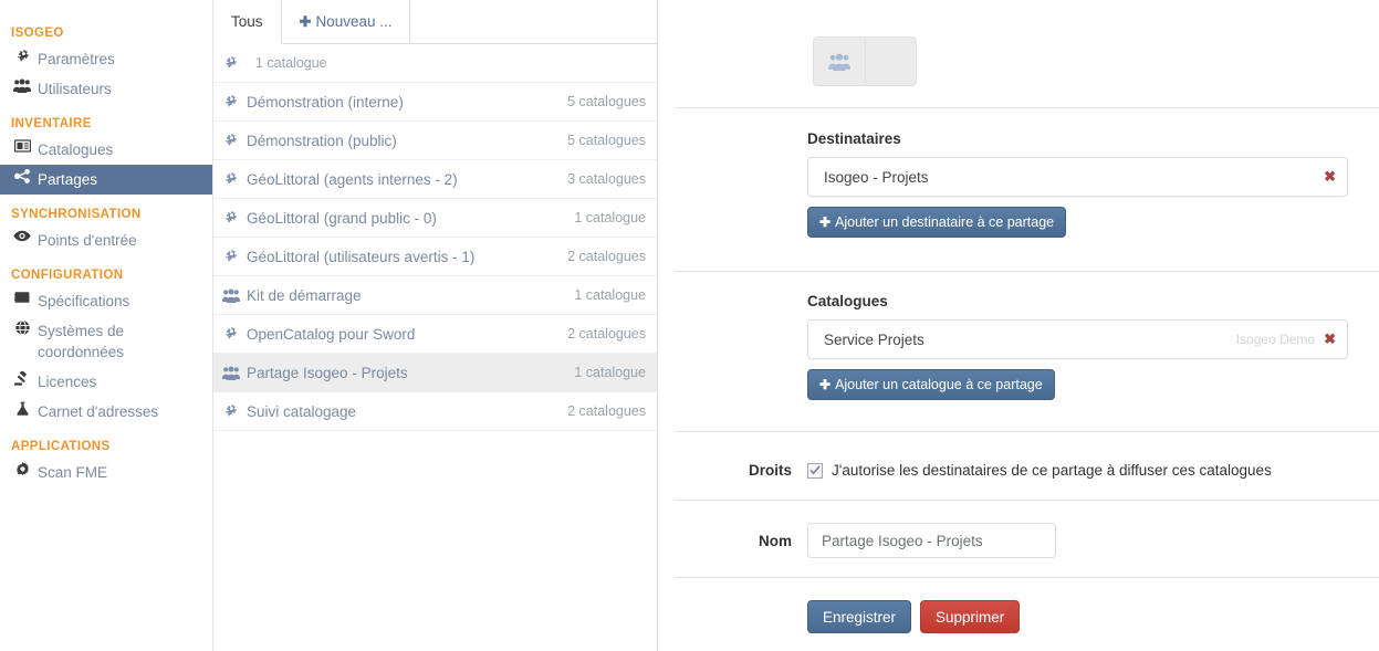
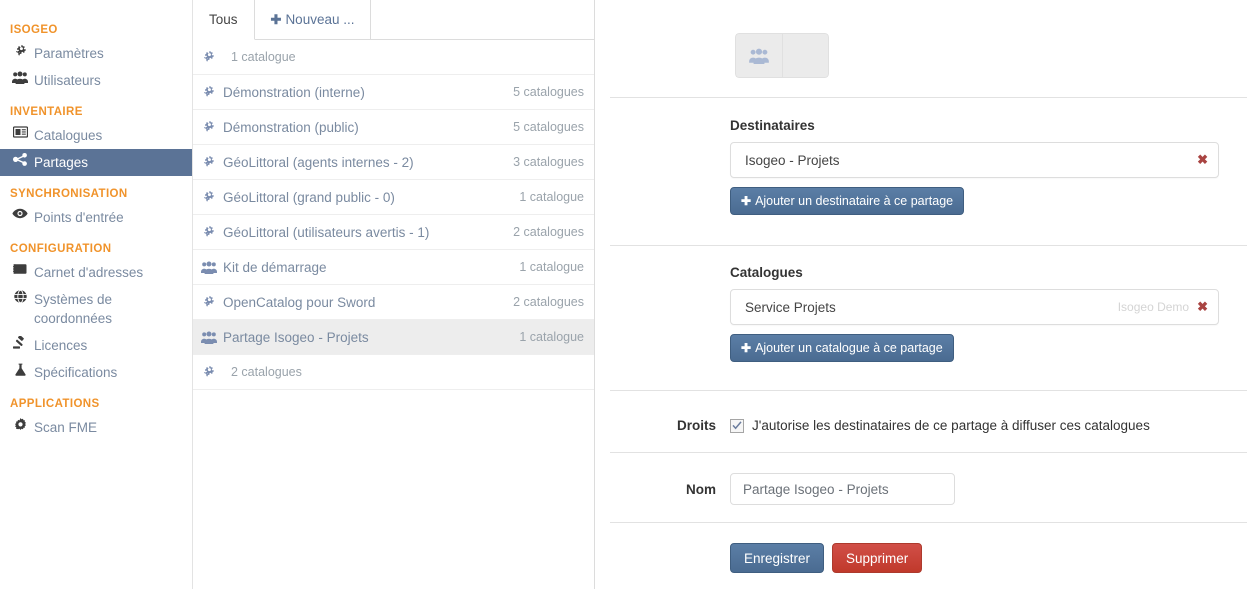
  ISOGEO
  Paramètres
  Utilisateurs
  INVENTAIRE
  Catalogues
  Partages
  SYNCHRONISATION
  Points d'entrée
  CONFIGURATION
- Spécifications
+ Carnet d'adresses
  Systèmes de coordonnées
  Licences
- Carnet d'adresses
+ Spécifications
  APPLICATIONS
  Scan FME
  Tous
  ✚
  Nouveau ...
  1 catalogue
  Démonstration (interne)
  5 catalogues
  Démonstration (public)
  5 catalogues
  GéoLittoral (agents internes - 2)
  3 catalogues
  GéoLittoral (grand public - 0)
  1 catalogue
  GéoLittoral (utilisateurs avertis - 1)
  2 catalogues
  Kit de démarrage
  1 catalogue
  OpenCatalog pour Sword
  2 catalogues
  Partage Isogeo - Projets
  1 catalogue
- Suivi catalogage
  2 catalogues
  Destinataires
  Isogeo - Projets
  ✖
  ✚
  Ajouter un destinataire à ce partage
  Catalogues
  Service Projets
  Isogeo Demo
  ✖
  ✚
  Ajouter un catalogue à ce partage
  Droits
  J'autorise les destinataires de ce partage à diffuser ces catalogues
  Nom
  Partage Isogeo - Projets
  Enregistrer
  Supprimer
